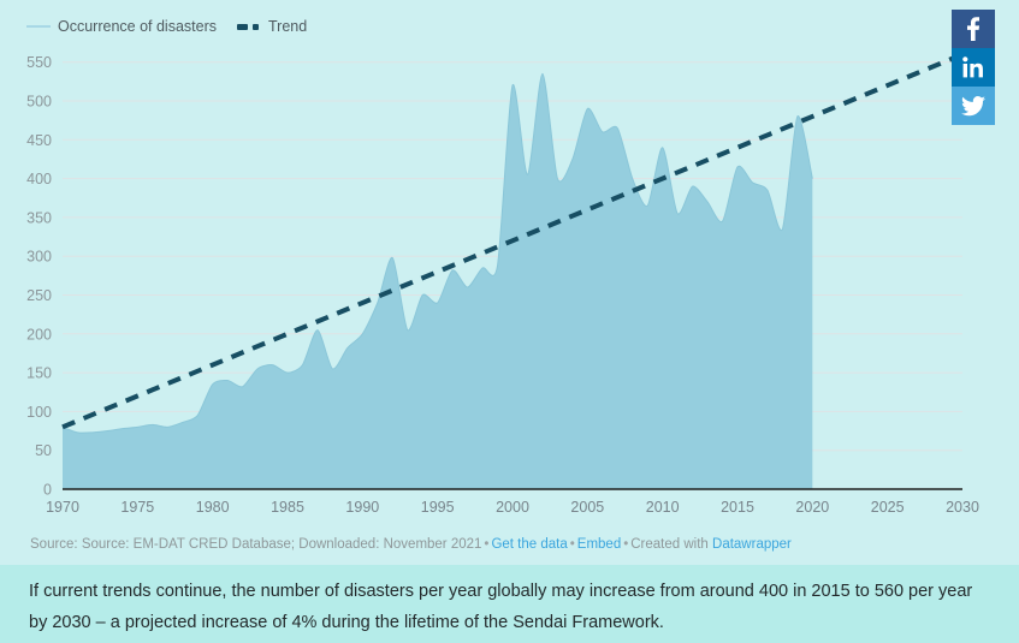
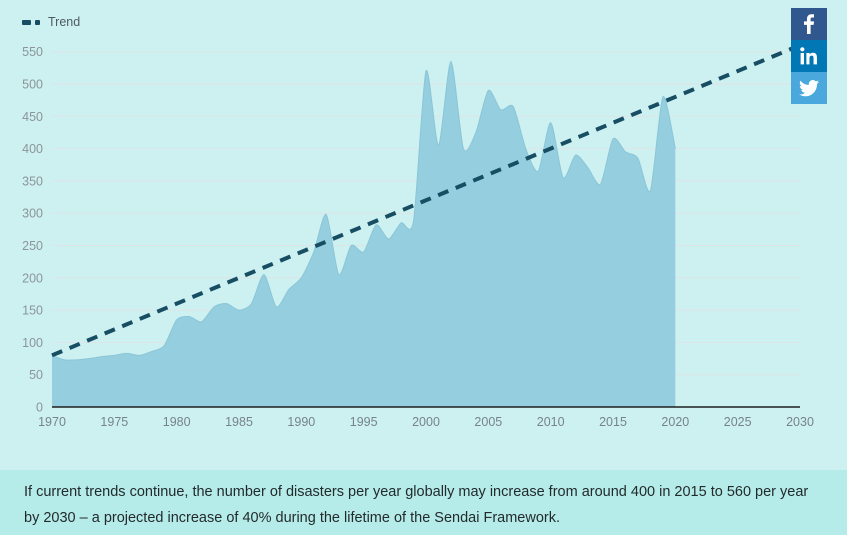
- Occurrence of disasters
  Trend
  0
  50
  100
  150
  200
  250
  300
  350
  400
  450
  500
  550
  1970
  1975
  1980
  1985
  1990
  1995
  2000
  2005
  2010
  2015
  2020
  2025
  2030
- Source: Source: EM-DAT CRED Database; Downloaded: November 2021 • Get the data • Embed • Created with Datawrapper
- If current trends continue, the number of disasters per year globally may increase from around 400 in 2015 to 560 per year by 2030 – a projected increase of 4% during the lifetime of the Sendai Framework.
+ If current trends continue, the number of disasters per year globally may increase from around 400 in 2015 to 560 per year by 2030 – a projected increase of 40% during the lifetime of the Sendai Framework.
